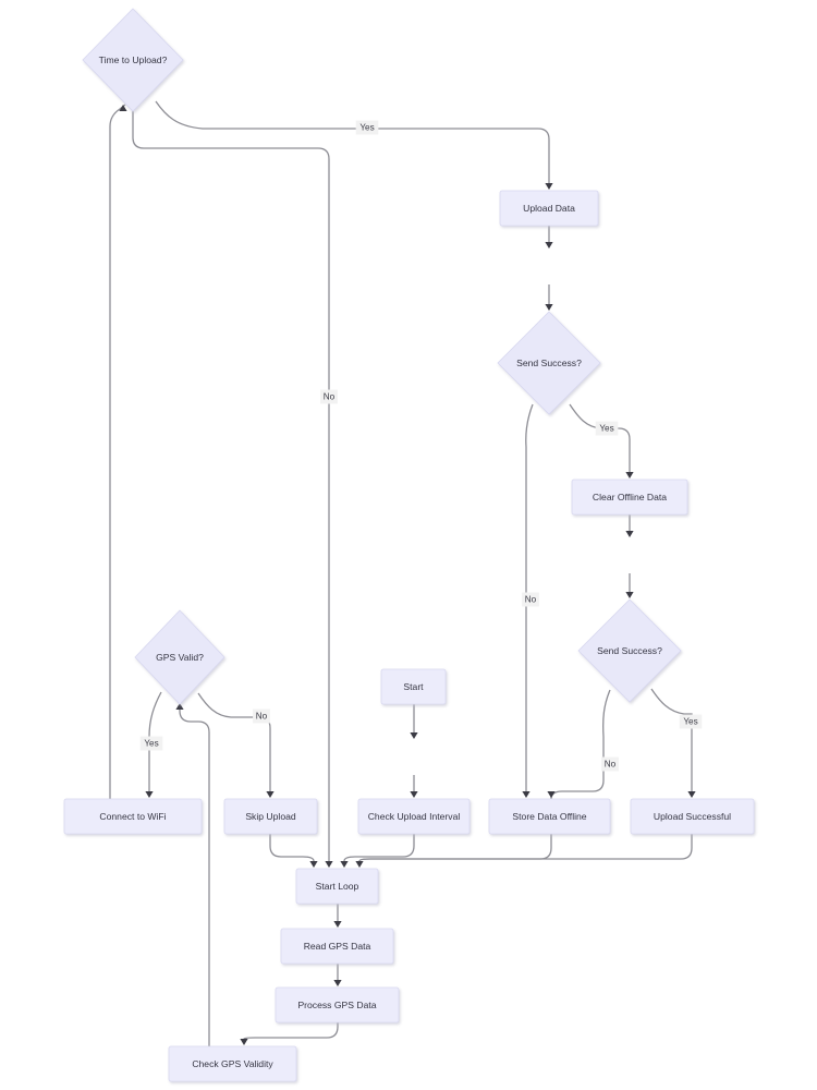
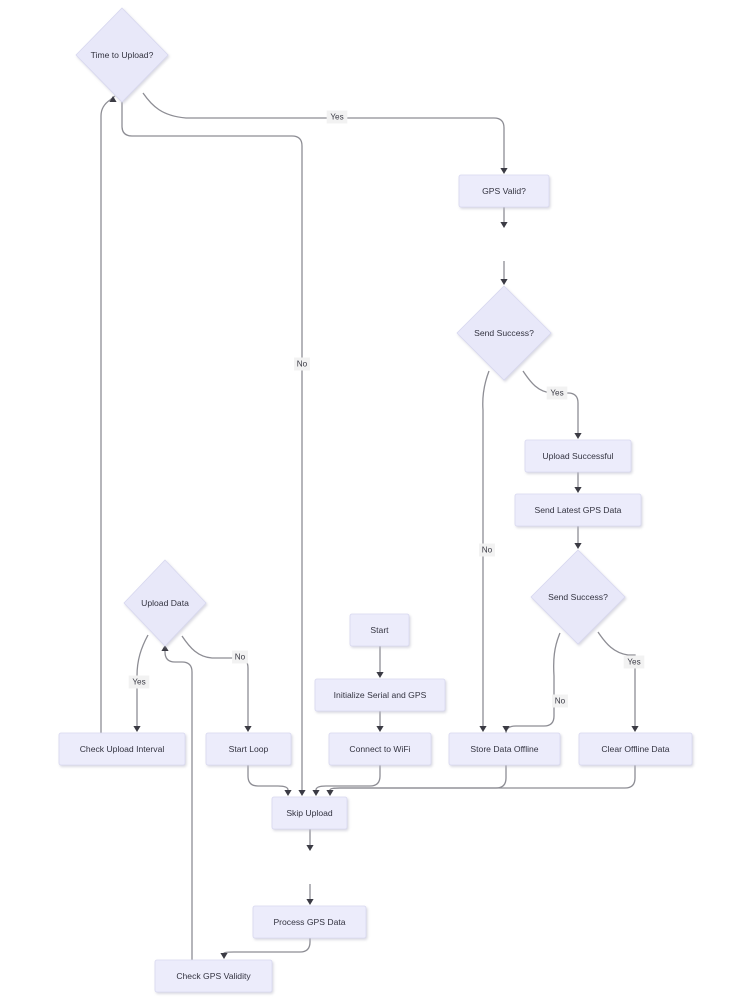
  Time to Upload?
- Upload Data
+ GPS Valid?
  Send Success?
- Clear Offline Data
+ Upload Successful
+ Send Latest GPS Data
  Send Success?
- GPS Valid?
+ Upload Data
  Start
+ Initialize Serial and GPS
- Connect to WiFi
+ Check Upload Interval
- Skip Upload
+ Start Loop
- Check Upload Interval
+ Connect to WiFi
  Store Data Offline
- Upload Successful
+ Clear Offline Data
- Start Loop
+ Skip Upload
- Read GPS Data
  Process GPS Data
  Check GPS Validity
  Yes
  No
  Yes
  No
  No
  Yes
  Yes
  No
